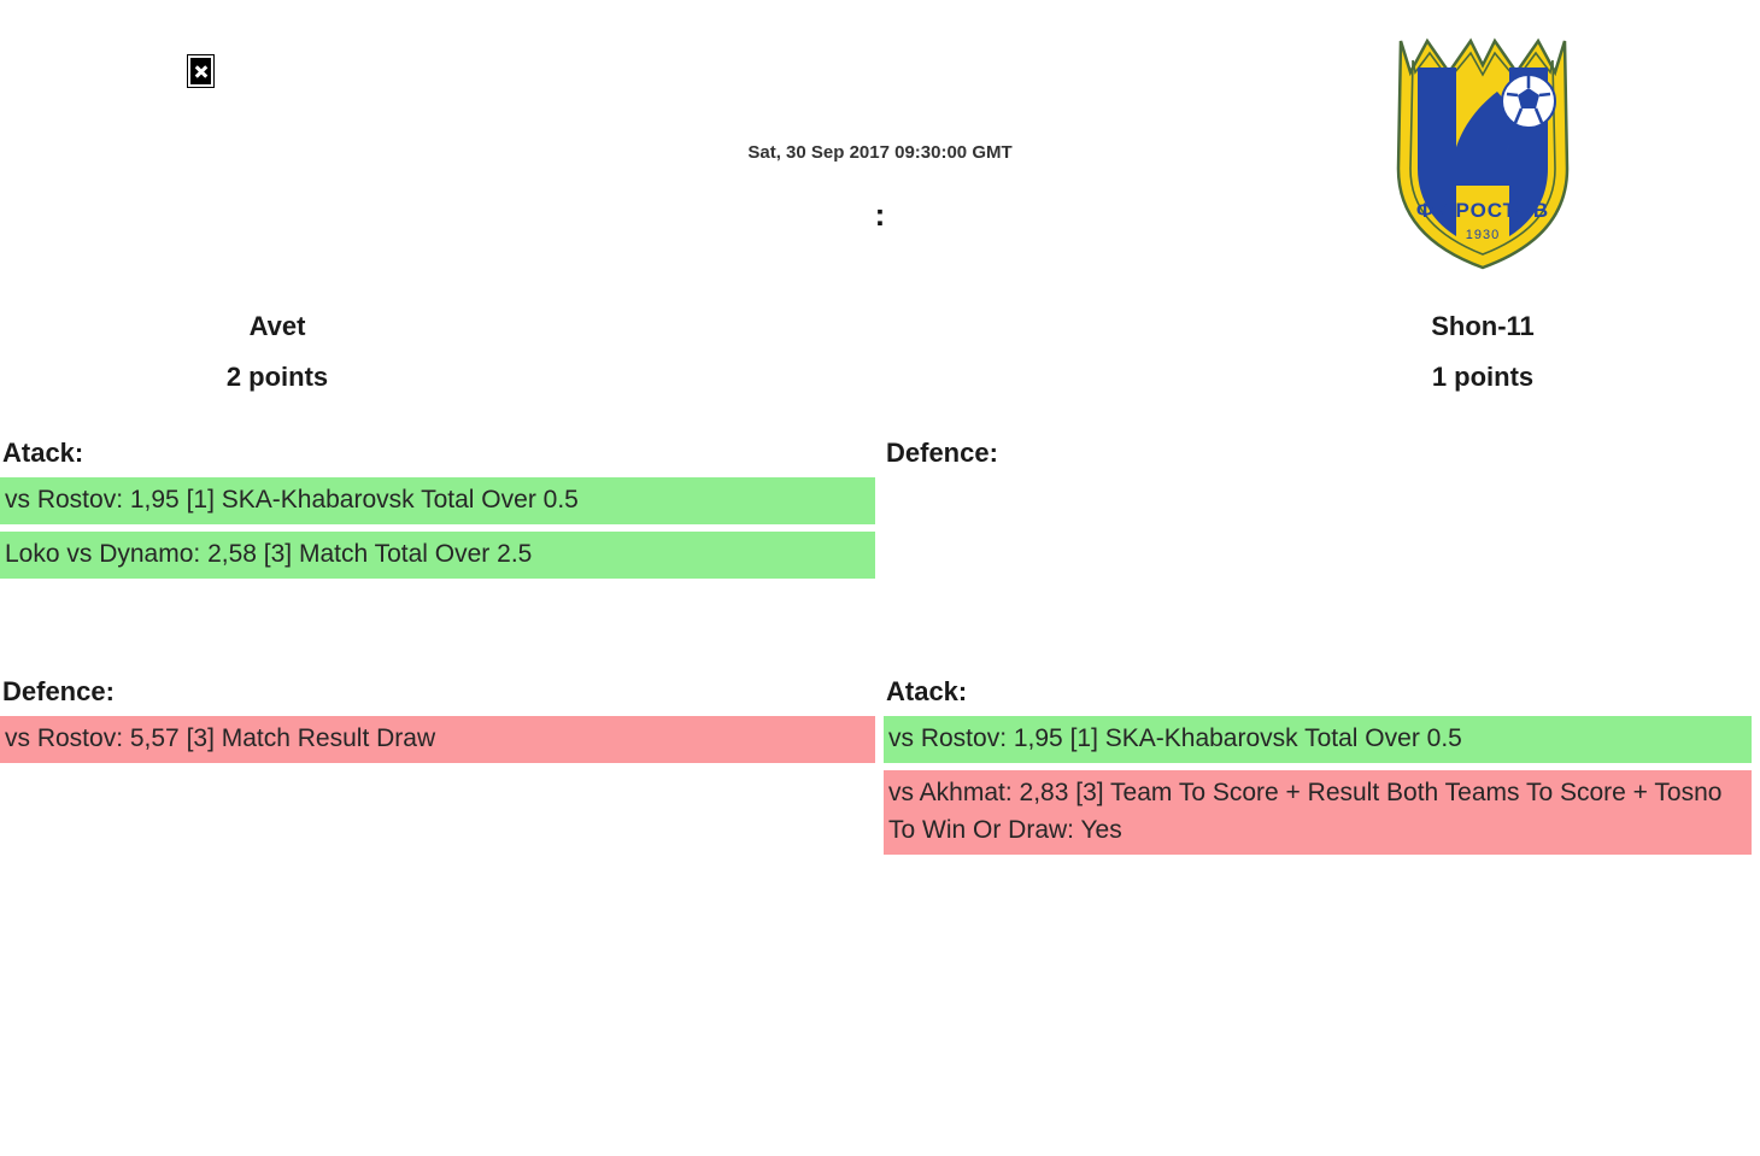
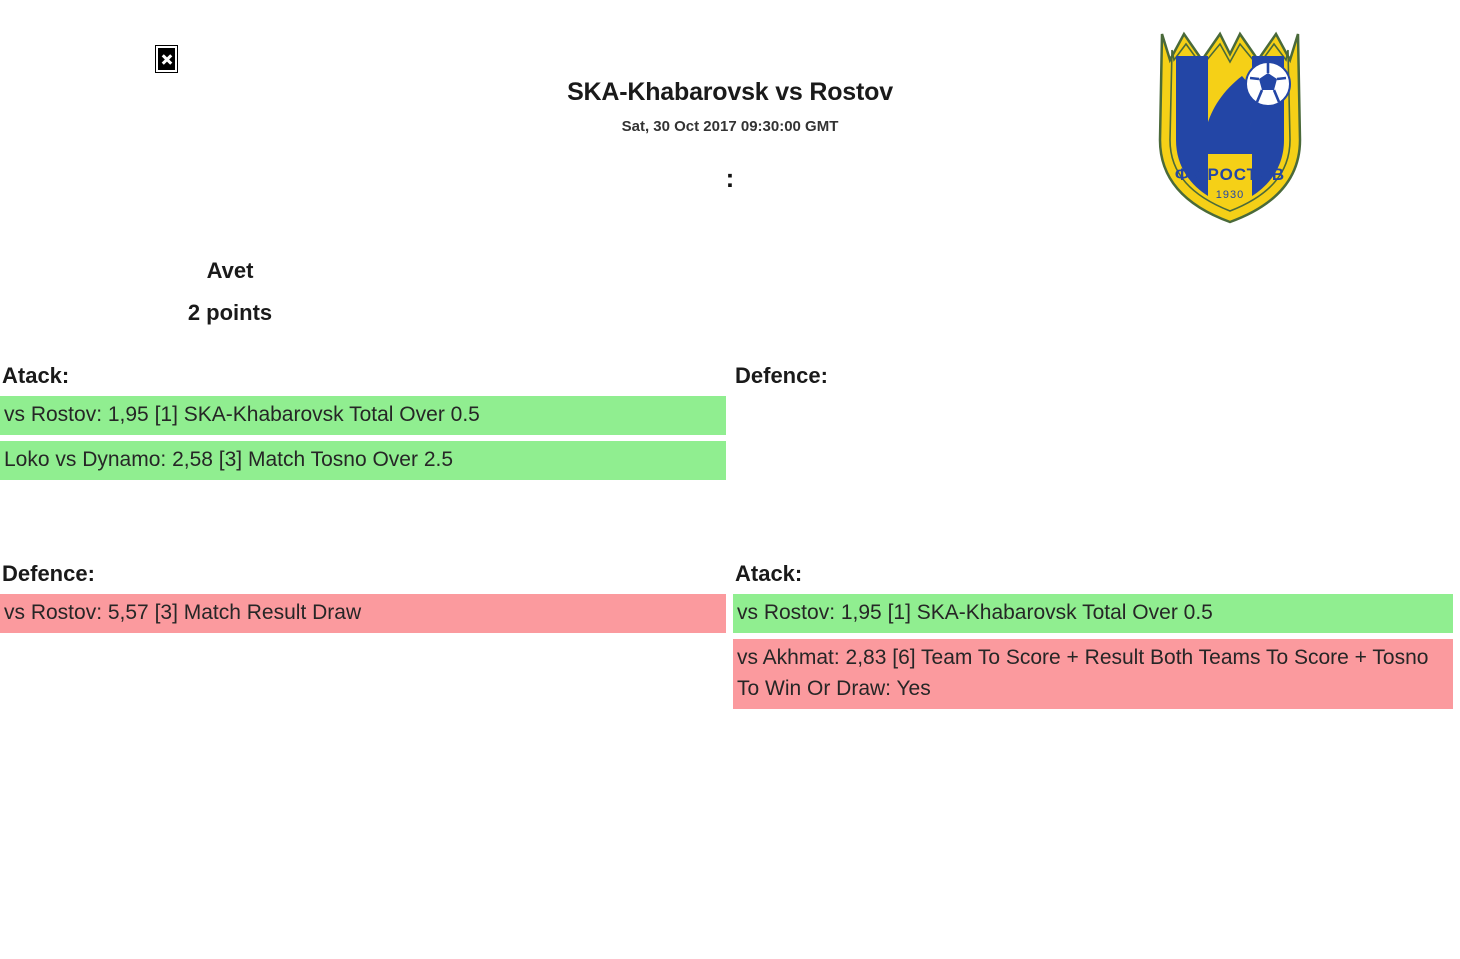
+ SKA-Khabarovsk vs Rostov
- Sat, 30 Sep 2017 09:30:00 GMT
+ Sat, 30 Oct 2017 09:30:00 GMT
  :
  ФК РОСТОВ
  1930
  Avet
  2 points
- Shon-11
- 1 points
  Atack:
  vs Rostov: 1,95 [1] SKA-Khabarovsk Total Over 0.5
- Loko vs Dynamo: 2,58 [3] Match Total Over 2.5
+ Loko vs Dynamo: 2,58 [3] Match Tosno Over 2.5
  Defence:
  Defence:
  vs Rostov: 5,57 [3] Match Result Draw
  Atack:
  vs Rostov: 1,95 [1] SKA-Khabarovsk Total Over 0.5
- vs Akhmat: 2,83 [3] Team To Score + Result Both Teams To Score + Tosno To Win Or Draw: Yes
+ vs Akhmat: 2,83 [6] Team To Score + Result Both Teams To Score + Tosno To Win Or Draw: Yes
